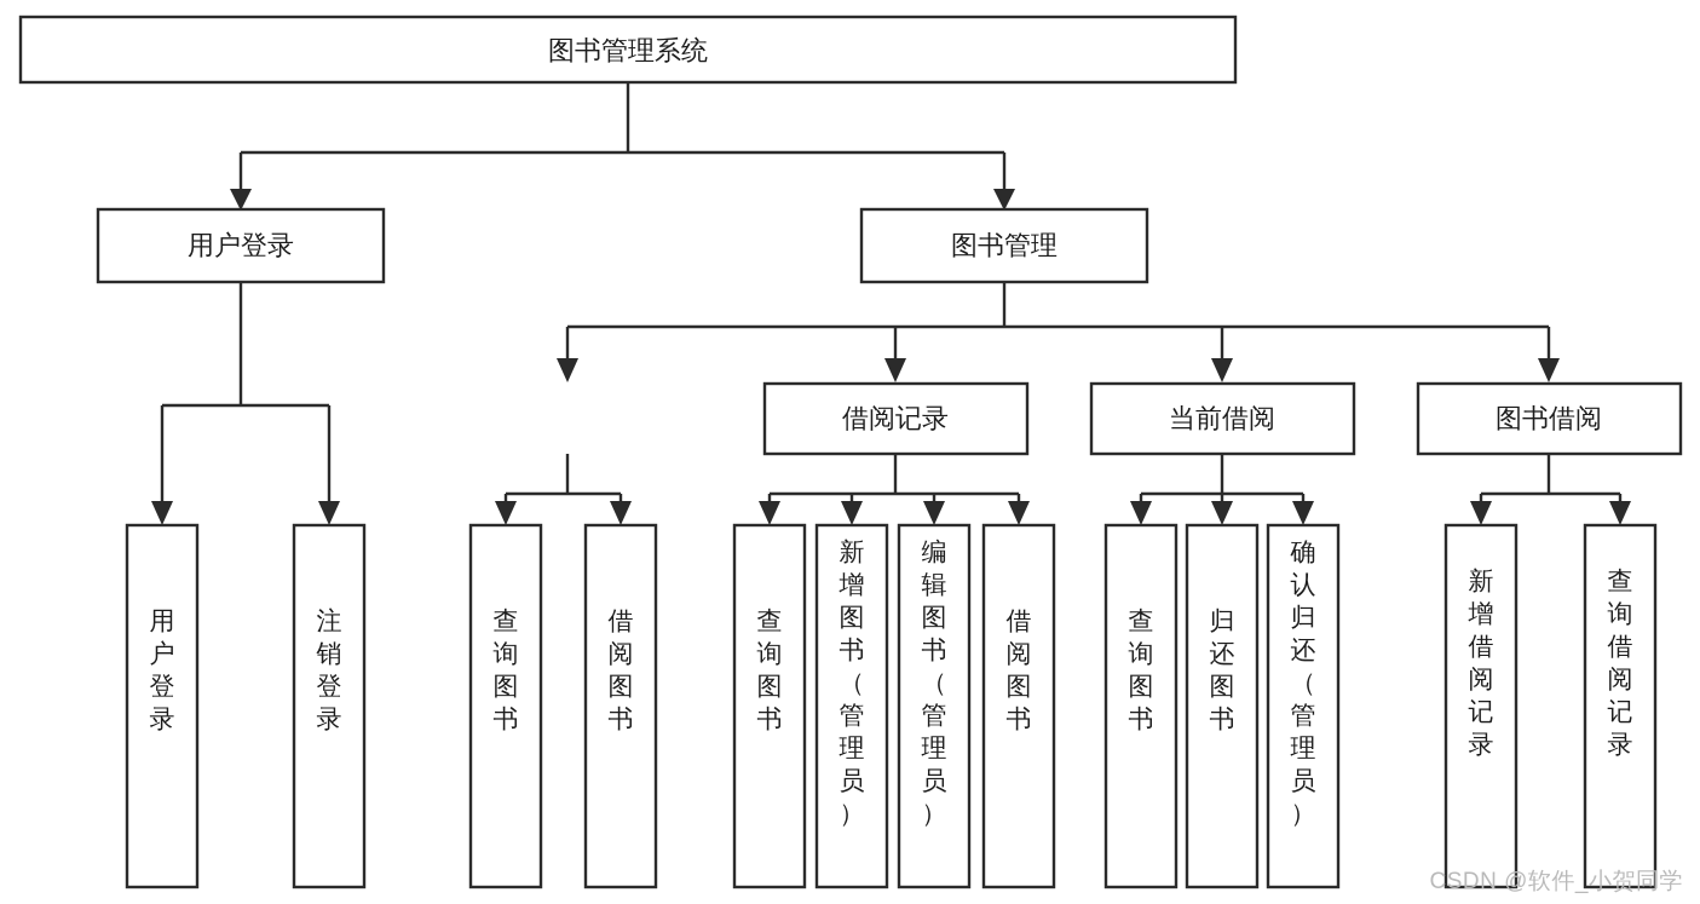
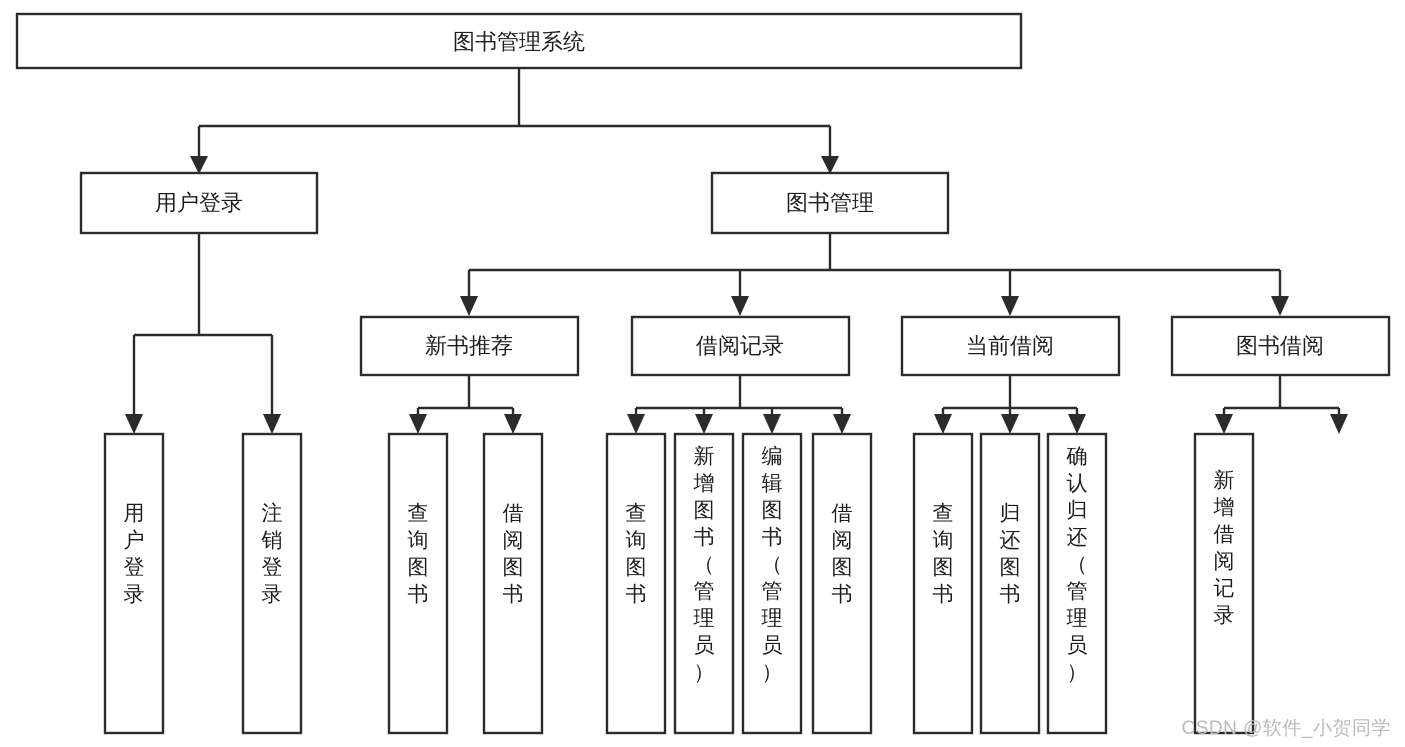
  图书管理系统
  用户登录
  图书管理
+ 新书推荐
  借阅记录
  当前借阅
  图书借阅
  用户登录
  注销登录
  查询图书
  借阅图书
  查询图书
  新增图书（管理员）
  编辑图书（管理员）
  借阅图书
  查询图书
  归还图书
  确认归还（管理员）
  新增借阅记录
- 查询借阅记录
  CSDN @软件_小贺同学
